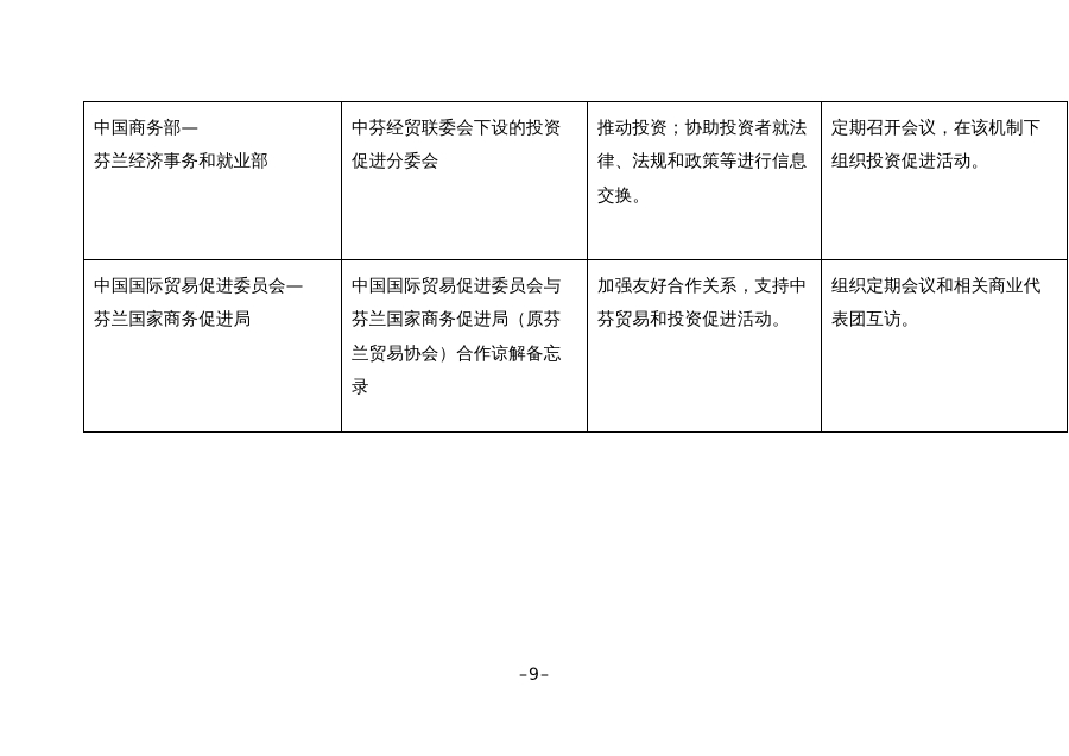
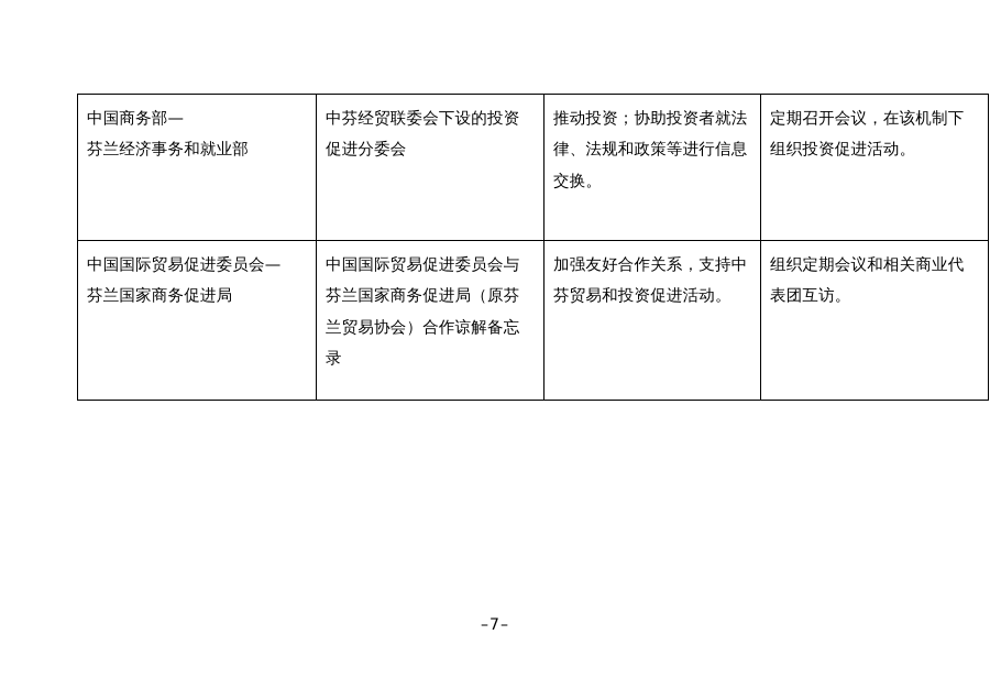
  中国商务部— 芬兰经济事务和就业部	中芬经贸联委会下设的投资促进分委会	推动投资；协助投资者就法律、法规和政策等进行信息交换。	定期召开会议，在该机制下组织投资促进活动。
  中国国际贸易促进委员会— 芬兰国家商务促进局	中国国际贸易促进委员会与芬兰国家商务促进局（原芬兰贸易协会）合作谅解备忘录	加强友好合作关系，支持中芬贸易和投资促进活动。	组织定期会议和相关商业代表团互访。
- –9–
+ –7–
